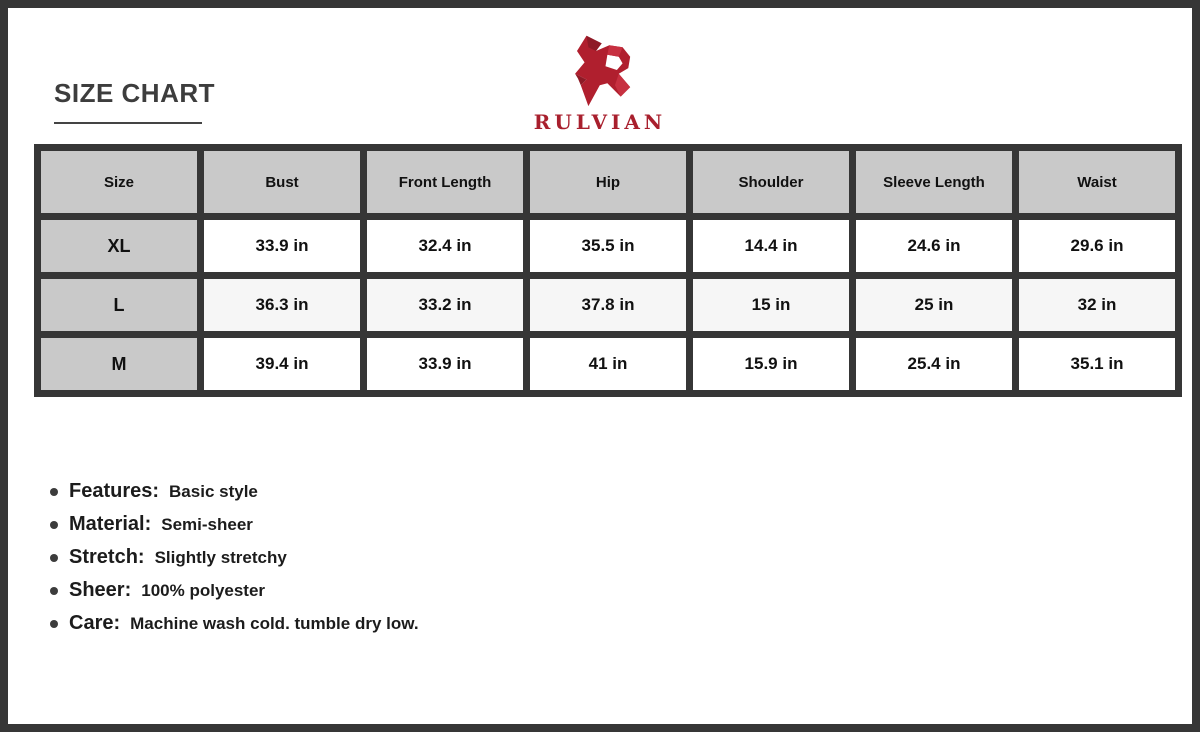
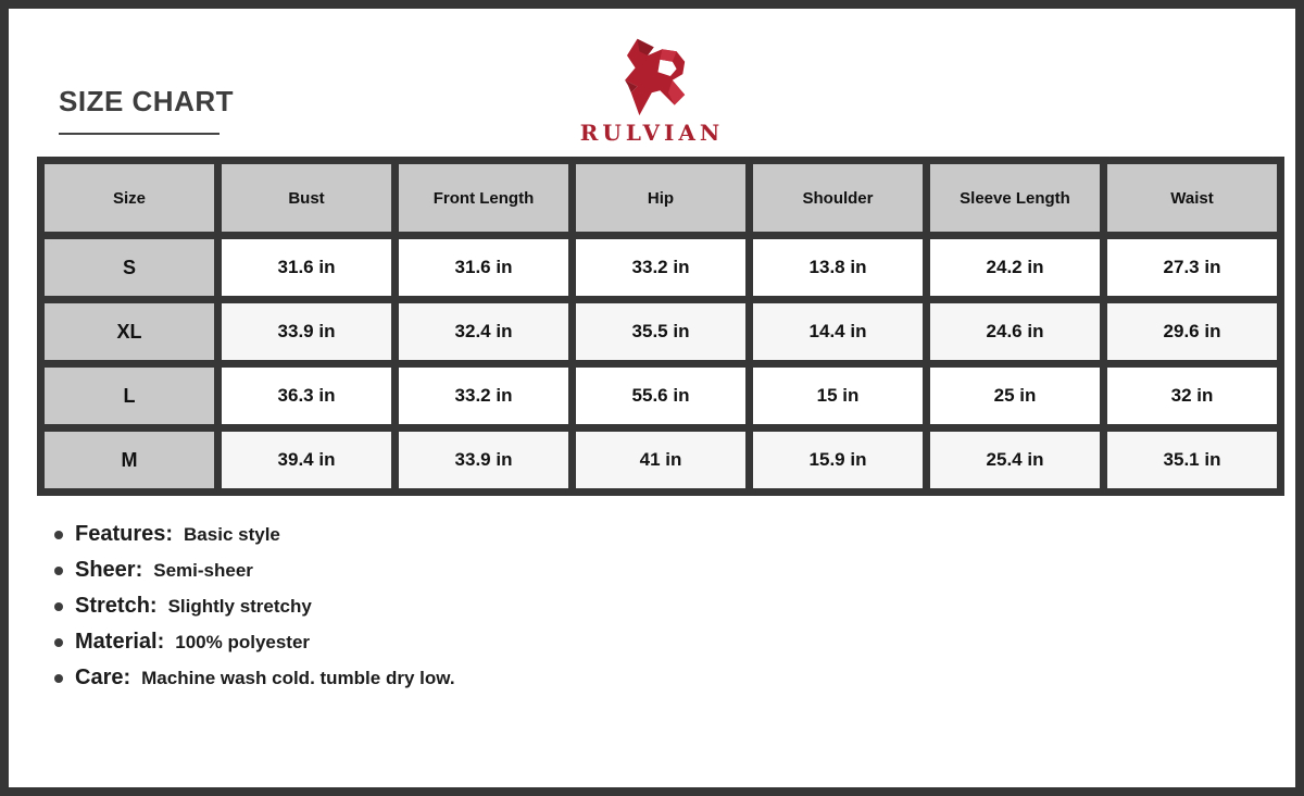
  SIZE CHART
  RULVIAN
  Size	Bust	Front Length	Hip	Shoulder	Sleeve Length	Waist
+ S	31.6 in	31.6 in	33.2 in	13.8 in	24.2 in	27.3 in
  XL	33.9 in	32.4 in	35.5 in	14.4 in	24.6 in	29.6 in
- L	36.3 in	33.2 in	37.8 in	15 in	25 in	32 in
+ L	36.3 in	33.2 in	55.6 in	15 in	25 in	32 in
  M	39.4 in	33.9 in	41 in	15.9 in	25.4 in	35.1 in
  Features:
  Basic style
- Material:
+ Sheer:
  Semi-sheer
  Stretch:
  Slightly stretchy
- Sheer:
+ Material:
  100% polyester
  Care:
  Machine wash cold. tumble dry low.
